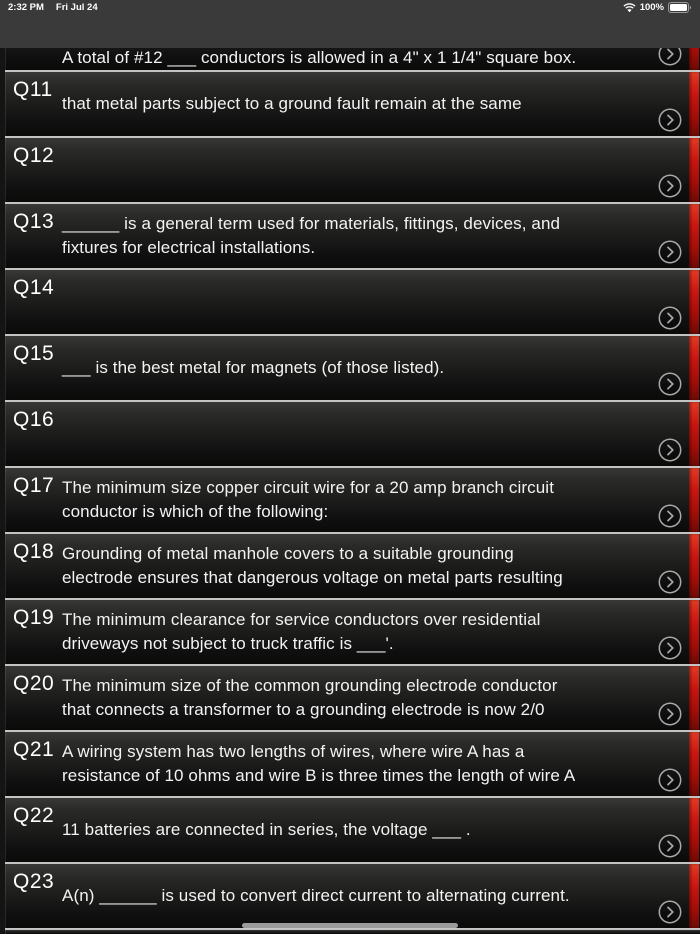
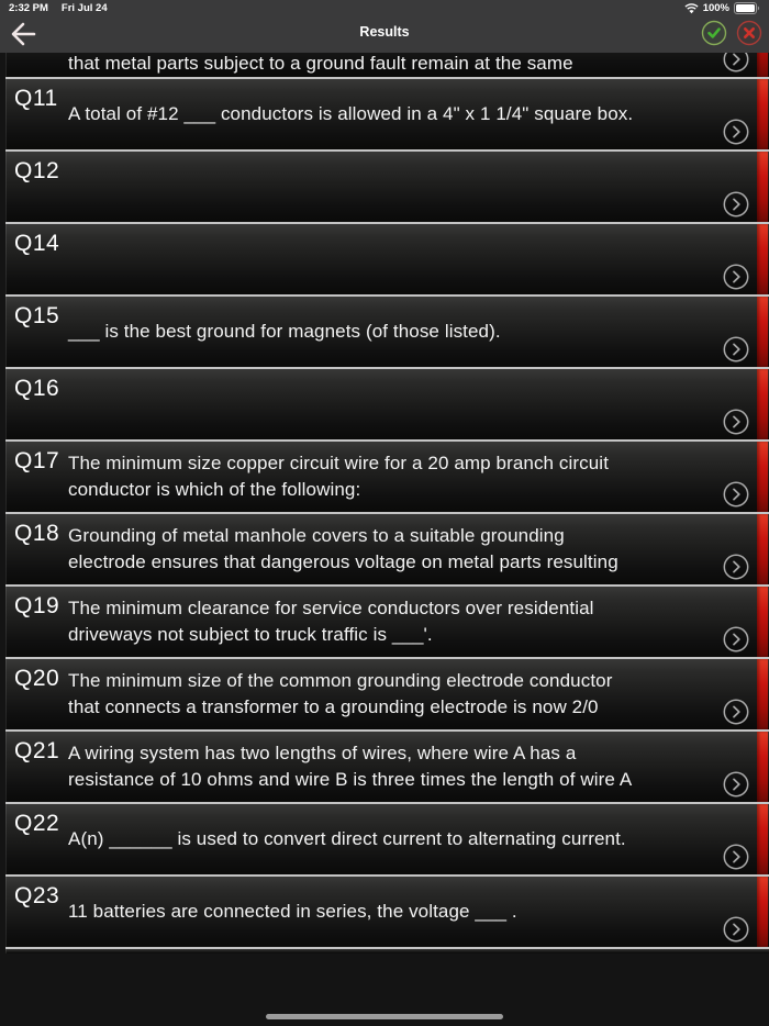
  2:32 PM
  Fri Jul 24
  100%
+ Results
- A total of #12 ___ conductors is allowed in a 4" x 1 1/4" square box.
+ that metal parts subject to a ground fault remain at the same
  Q11
- that metal parts subject to a ground fault remain at the same
+ A total of #12 ___ conductors is allowed in a 4" x 1 1/4" square box.
  Q12
- Q13
- ______ is a general term used for materials, fittings, devices, and
- fixtures for electrical installations.
  Q14
  Q15
- ___ is the best metal for magnets (of those listed).
+ ___ is the best ground for magnets (of those listed).
  Q16
  Q17
  The minimum size copper circuit wire for a 20 amp branch circuit
  conductor is which of the following:
  Q18
  Grounding of metal manhole covers to a suitable grounding
  electrode ensures that dangerous voltage on metal parts resulting
  Q19
  The minimum clearance for service conductors over residential
  driveways not subject to truck traffic is ___'.
  Q20
  The minimum size of the common grounding electrode conductor
  that connects a transformer to a grounding electrode is now 2/0
  Q21
  A wiring system has two lengths of wires, where wire A has a
  resistance of 10 ohms and wire B is three times the length of wire A
  Q22
- 11 batteries are connected in series, the voltage ___ .
+ A(n) ______ is used to convert direct current to alternating current.
  Q23
- A(n) ______ is used to convert direct current to alternating current.
+ 11 batteries are connected in series, the voltage ___ .
